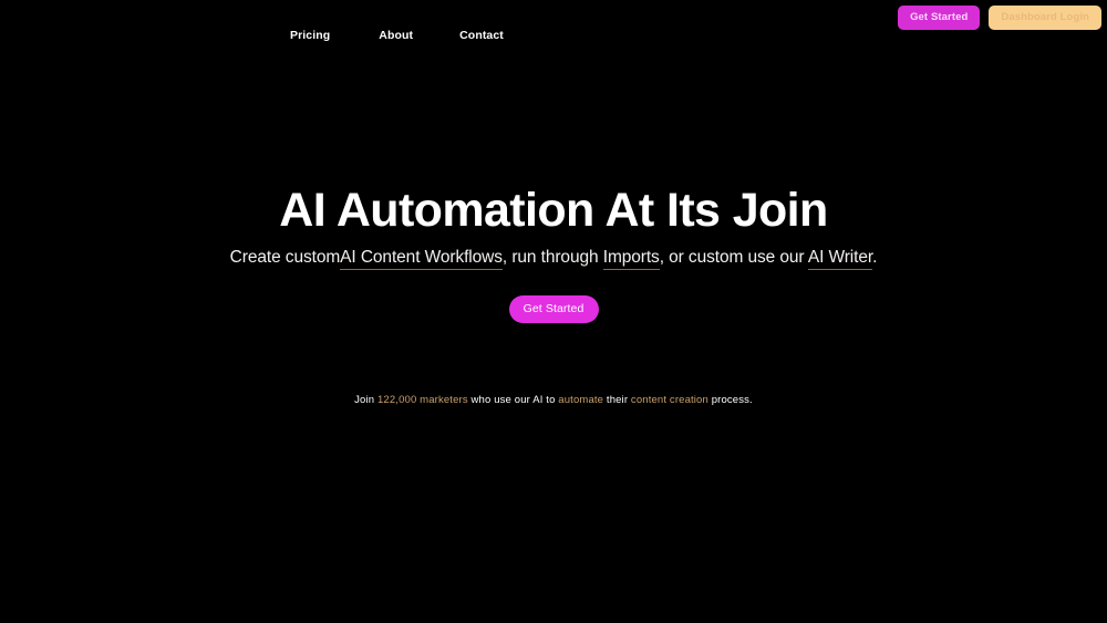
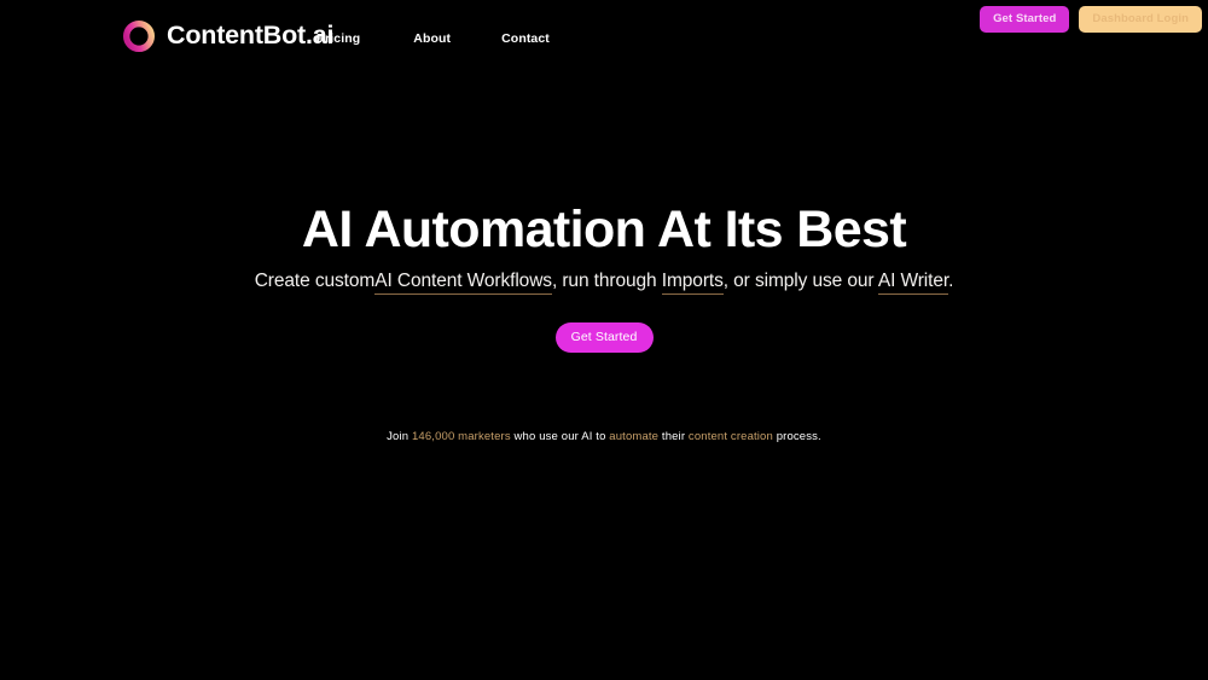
+ ContentBot.ai
  Pricing
  About
  Contact
  Get Started
- AI Automation At Its Join
+ AI Automation At Its Best
- Create customAI Content Workflows, run through Imports, or custom use our AI Writer.
+ Create customAI Content Workflows, run through Imports, or simply use our AI Writer.
  Get Started
- Join 122,000 marketers who use our AI to automate their content creation process.
+ Join 146,000 marketers who use our AI to automate their content creation process.
